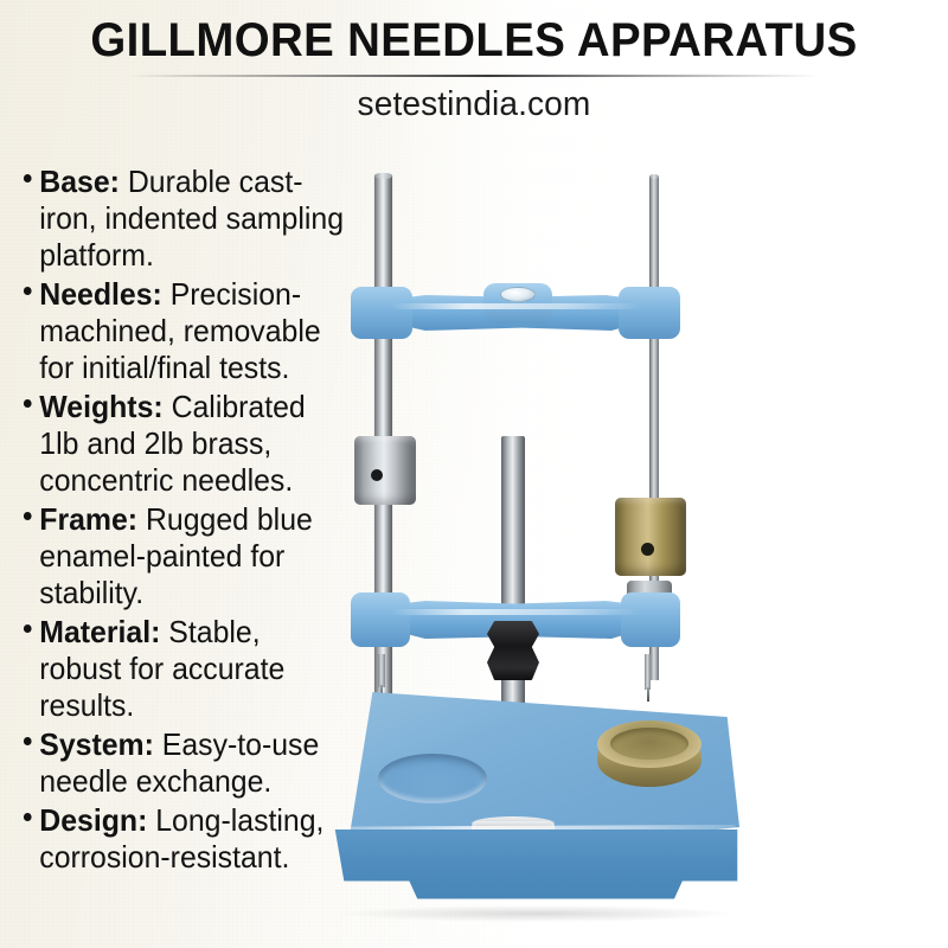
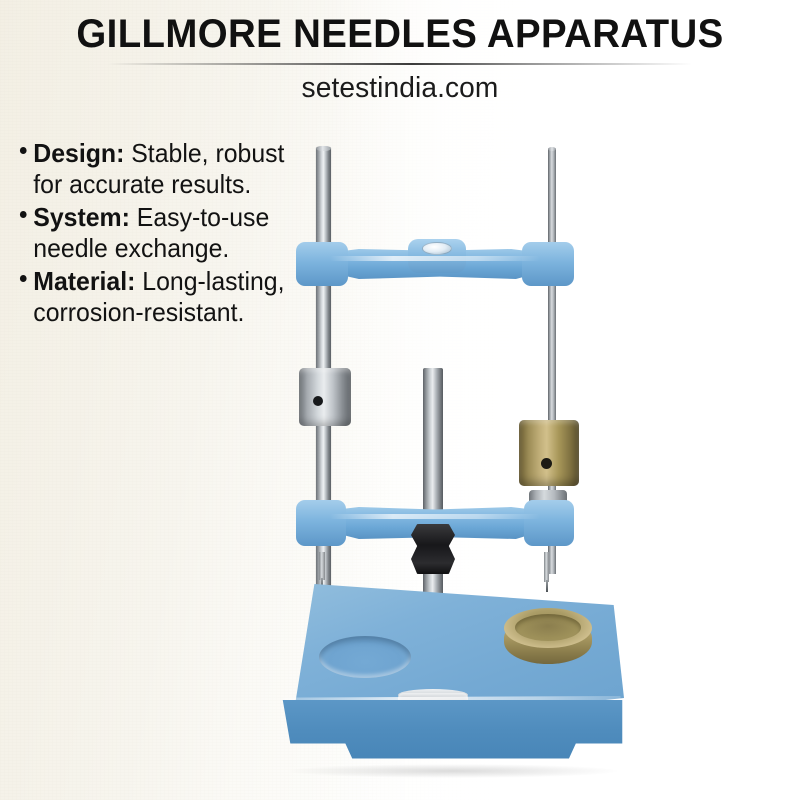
  GILLMORE NEEDLES APPARATUS
  setestindia.com
- Base: Durable cast-iron, indented sampling platform.
- Needles: Precision-machined, removable for initial/final tests.
- Weights: Calibrated 1lb and 2lb brass, concentric needles.
- Frame: Rugged blue enamel-painted for stability.
- Material: Stable, robust for accurate results.
+ Design: Stable, robust for accurate results.
  System: Easy-to-use needle exchange.
- Design: Long-lasting, corrosion-resistant.
+ Material: Long-lasting, corrosion-resistant.
